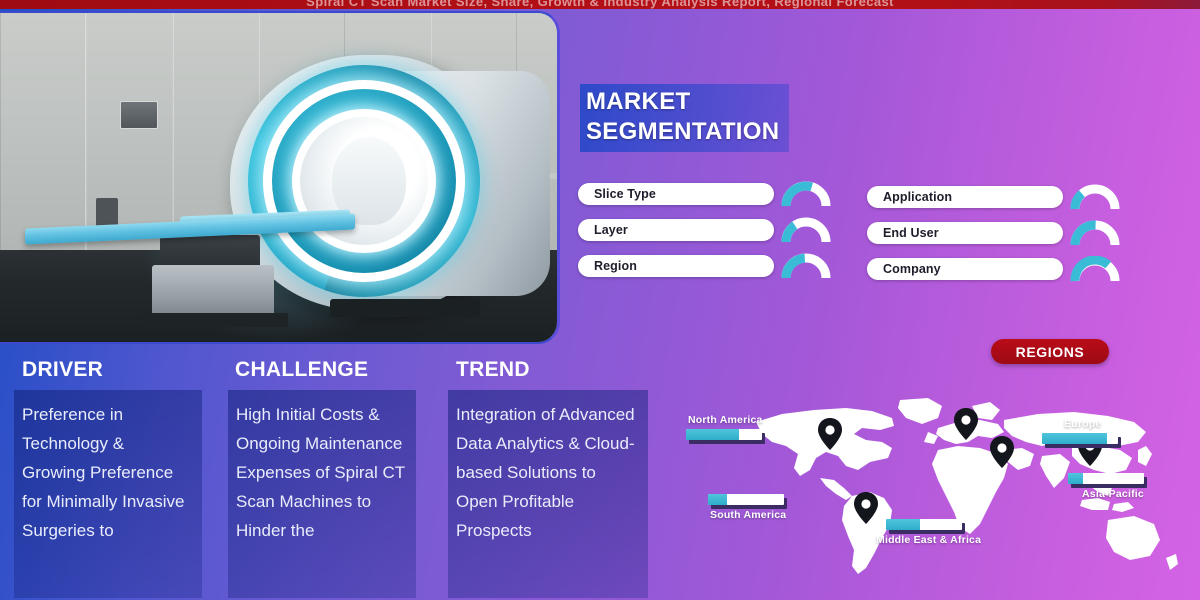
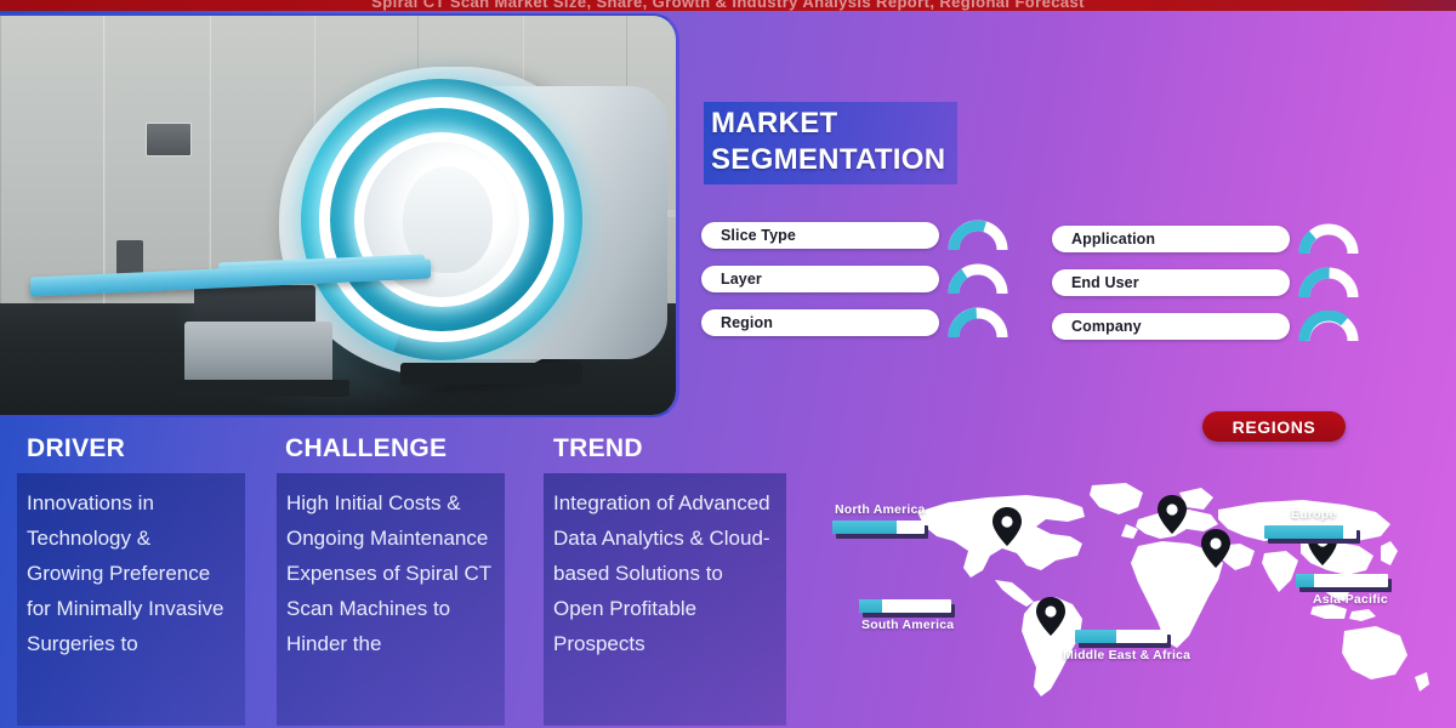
  Spiral CT Scan Market Size, Share, Growth & Industry Analysis Report, Regional Forecast
  MARKET
  SEGMENTATION
  Slice Type
  Layer
  Region
  Application
  End User
  Company
  DRIVER
- Preference in Technology & Growing Preference for Minimally Invasive Surgeries to
+ Innovations in Technology & Growing Preference for Minimally Invasive Surgeries to
  CHALLENGE
  High Initial Costs & Ongoing Maintenance Expenses of Spiral CT Scan Machines to Hinder the
  TREND
  Integration of Advanced Data Analytics & Cloud-based Solutions to Open Profitable Prospects
  REGIONS
  North America
  South America
  Europe
  Asia-Pacific
  Middle East & Africa
